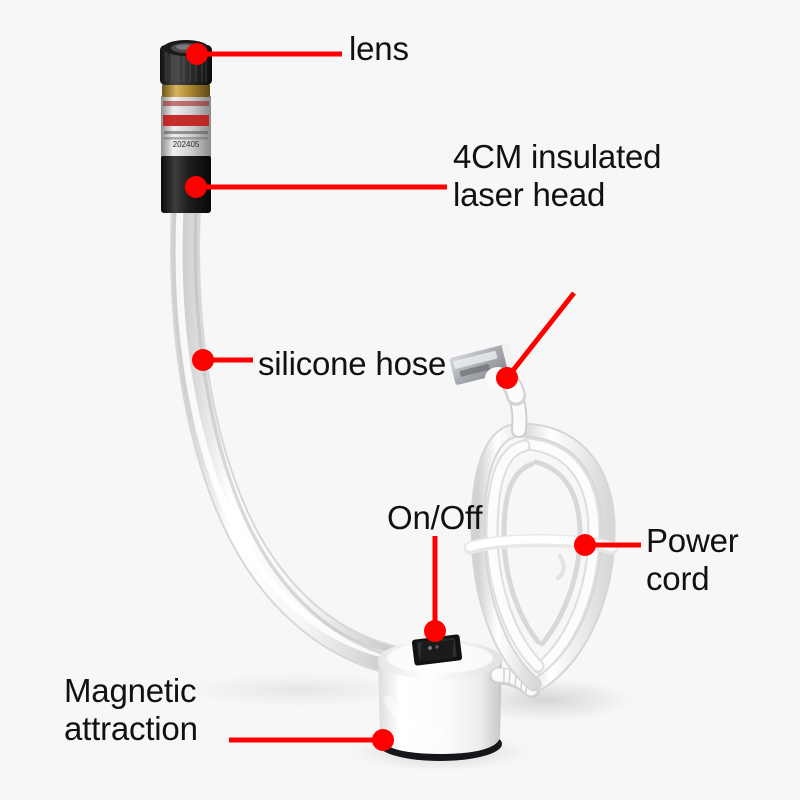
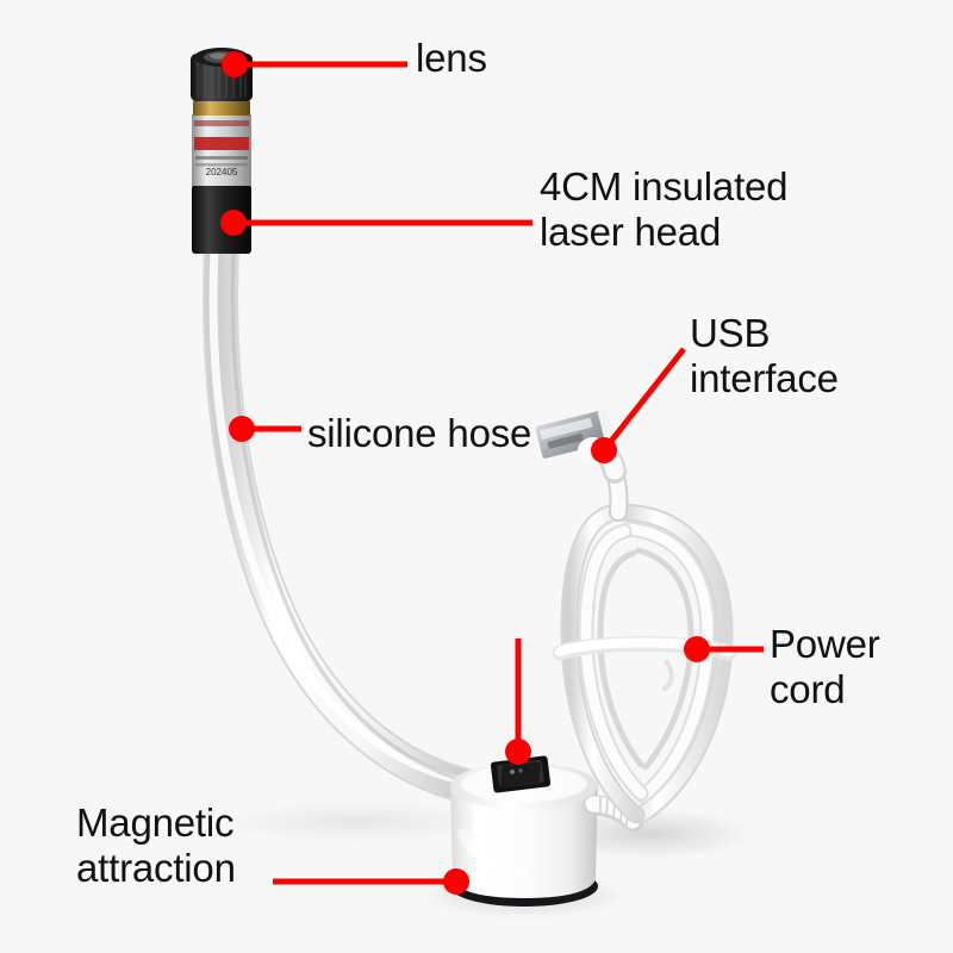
  202405
  lens
  4CM insulated
  laser head
+ USB
+ interface
  silicone hose
- On/Off
  Power
  cord
  Magnetic
  attraction
